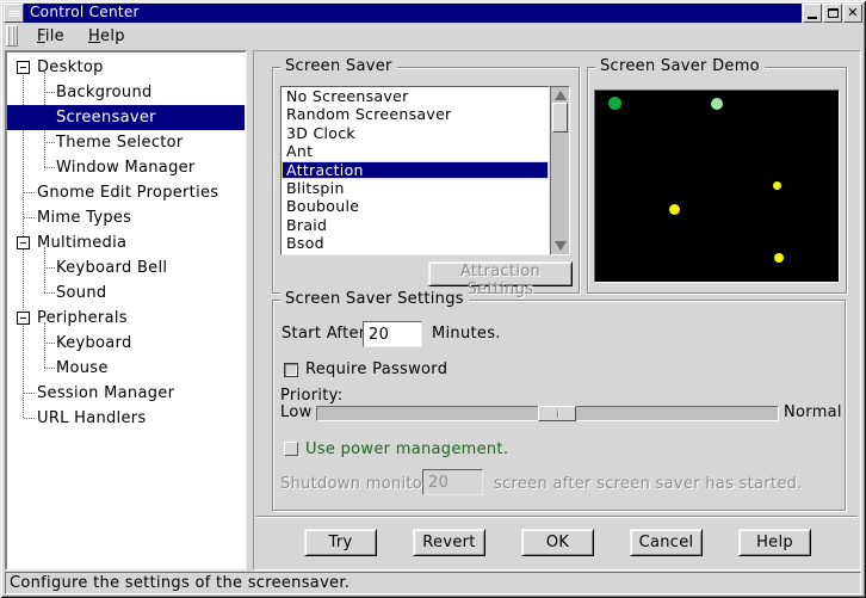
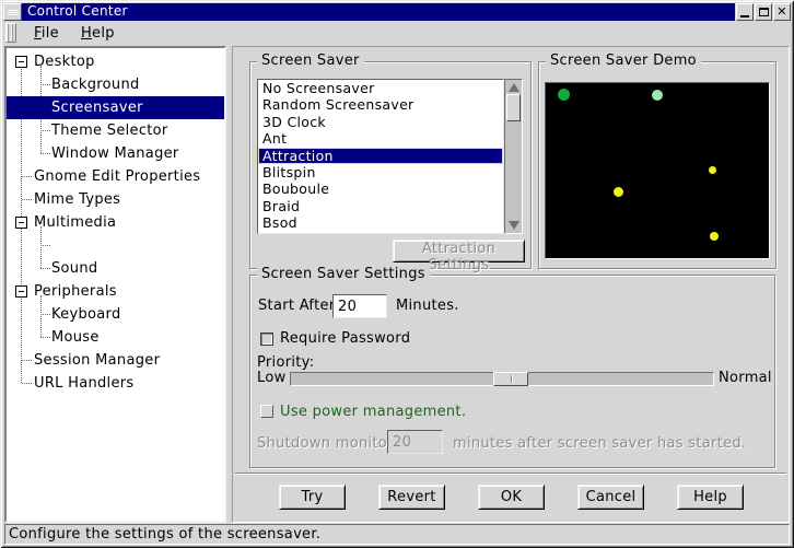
  Control Center
  ✕
  File
  Help
  Desktop
  Background
  Screensaver
  Theme Selector
  Window Manager
  Gnome Edit Properties
  Mime Types
  Multimedia
- Keyboard Bell
  Sound
  Peripherals
  Keyboard
  Mouse
  Session Manager
  URL Handlers
  Screen Saver
  No Screensaver
  Random Screensaver
  3D Clock
  Ant
  Attraction
  Blitspin
  Bouboule
  Braid
  Bsod
  Attraction Settings
  Screen Saver Demo
  Screen Saver Settings
  Start Afte
  20
  Minutes.
  Require Password
  Priority:
  Low
  Normal
  Use power management.
  Shutdown monito
  20
- screen after screen saver has started.
+ minutes after screen saver has started.
  Try
  Revert
  OK
  Cancel
  Help
  Configure the settings of the screensaver.
